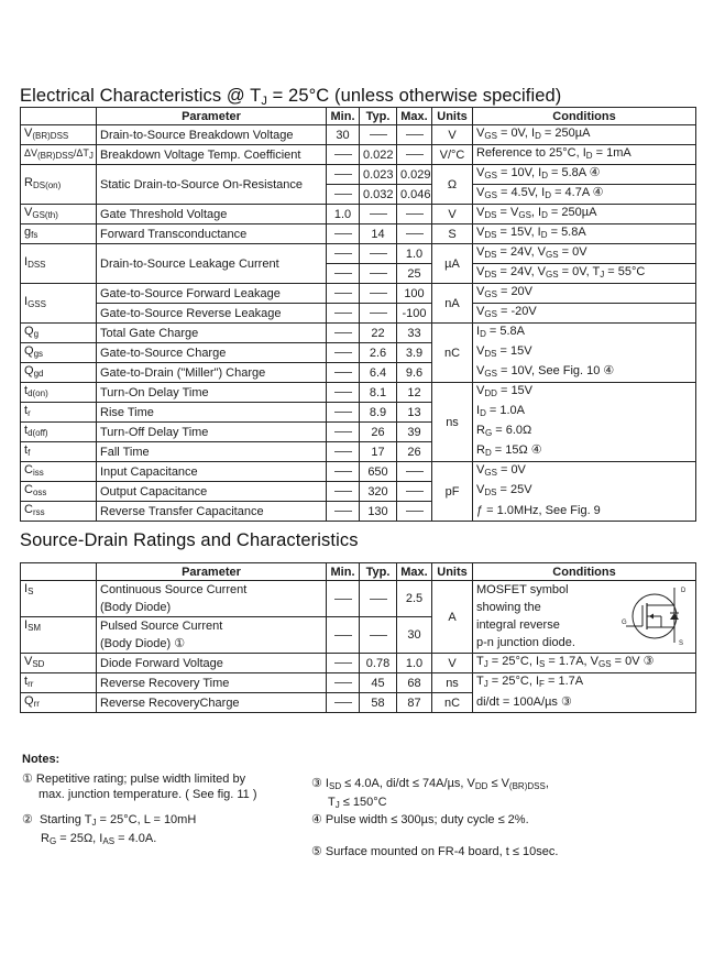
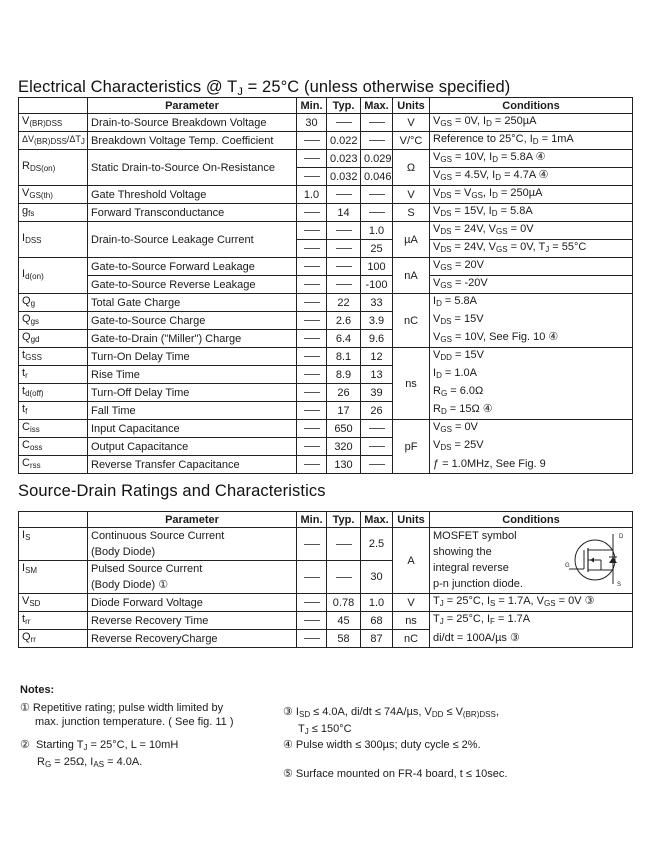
  Electrical Characteristics @ TJ = 25°C (unless otherwise specified)
  	Parameter	Min.	Typ.	Max.	Units	Conditions
  V(BR)DSS	Drain-to-Source Breakdown Voltage	30			V	VGS = 0V, ID = 250µA
  ΔV(BR)DSS/ΔTJ	Breakdown Voltage Temp. Coefficient		0.022		V/°C	Reference to 25°C, ID = 1mA
  RDS(on)	Static Drain-to-Source On-Resistance		0.023	0.029	Ω	VGS = 10V, ID = 5.8A ④
  	0.032	0.046	VGS = 4.5V, ID = 4.7A ④
  VGS(th)	Gate Threshold Voltage	1.0			V	VDS = VGS, ID = 250µA
  gfs	Forward Transconductance		14		S	VDS = 15V, ID = 5.8A
  IDSS	Drain-to-Source Leakage Current			1.0	µA	VDS = 24V, VGS = 0V
  		25	VDS = 24V, VGS = 0V, TJ = 55°C
- IGSS	Gate-to-Source Forward Leakage			100	nA	VGS = 20V
+ Id(on)	Gate-to-Source Forward Leakage			100	nA	VGS = 20V
  Gate-to-Source Reverse Leakage			-100	VGS = -20V
  Qg	Total Gate Charge		22	33	nC	ID = 5.8A
  Qgs	Gate-to-Source Charge		2.6	3.9	VDS = 15V
  Qgd	Gate-to-Drain ("Miller") Charge		6.4	9.6	VGS = 10V, See Fig. 10 ④
- td(on)	Turn-On Delay Time		8.1	12	ns	VDD = 15V
+ tGSS	Turn-On Delay Time		8.1	12	ns	VDD = 15V
  tr	Rise Time		8.9	13	ID = 1.0A
  td(off)	Turn-Off Delay Time		26	39	RG = 6.0Ω
  tf	Fall Time		17	26	RD = 15Ω ④
  Ciss	Input Capacitance		650		pF	VGS = 0V
  Coss	Output Capacitance		320		VDS = 25V
  Crss	Reverse Transfer Capacitance		130		ƒ = 1.0MHz, See Fig. 9
  Source-Drain Ratings and Characteristics
  	Parameter	Min.	Typ.	Max.	Units	Conditions
  IS	Continuous Source Current(Body Diode)			2.5	A	MOSFET symbol showing the integral reverse p-n junction diode.
  ISM	Pulsed Source Current(Body Diode) ①			30
  VSD	Diode Forward Voltage		0.78	1.0	V	TJ = 25°C, IS = 1.7A, VGS = 0V ③
  trr	Reverse Recovery Time		45	68	ns	TJ = 25°C, IF = 1.7A
  Qrr	Reverse RecoveryCharge		58	87	nC	di/dt = 100A/µs ③
  Notes:
  ① Repetitive rating; pulse width limited by
  max. junction temperature. ( See fig. 11 )
  ② Starting TJ = 25°C, L = 10mH
  RG = 25Ω, IAS = 4.0A.
  ③ ISD ≤ 4.0A, di/dt ≤ 74A/µs, VDD ≤ V(BR)DSS,
  TJ ≤ 150°C
  ④ Pulse width ≤ 300µs; duty cycle ≤ 2%.
  ⑤ Surface mounted on FR-4 board, t ≤ 10sec.
